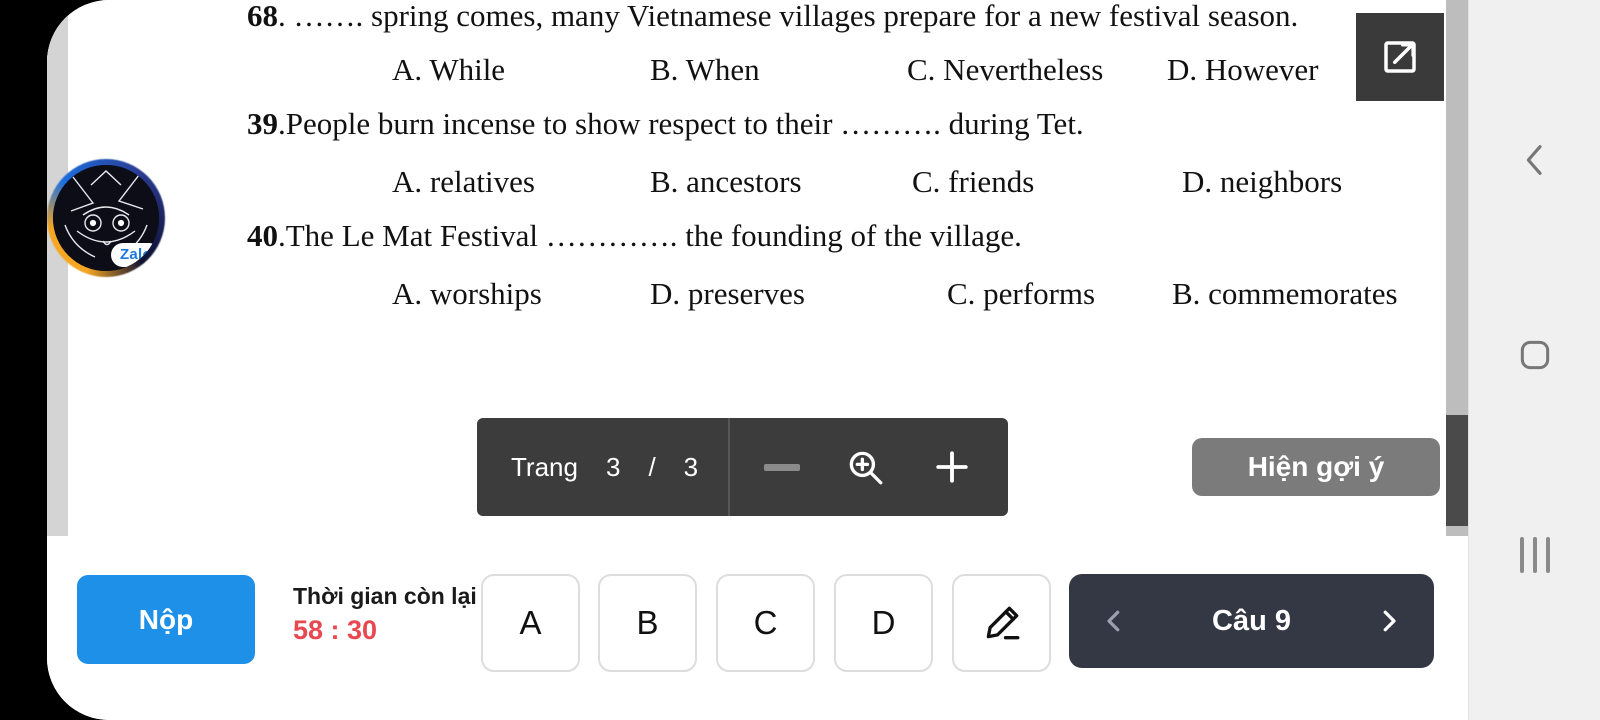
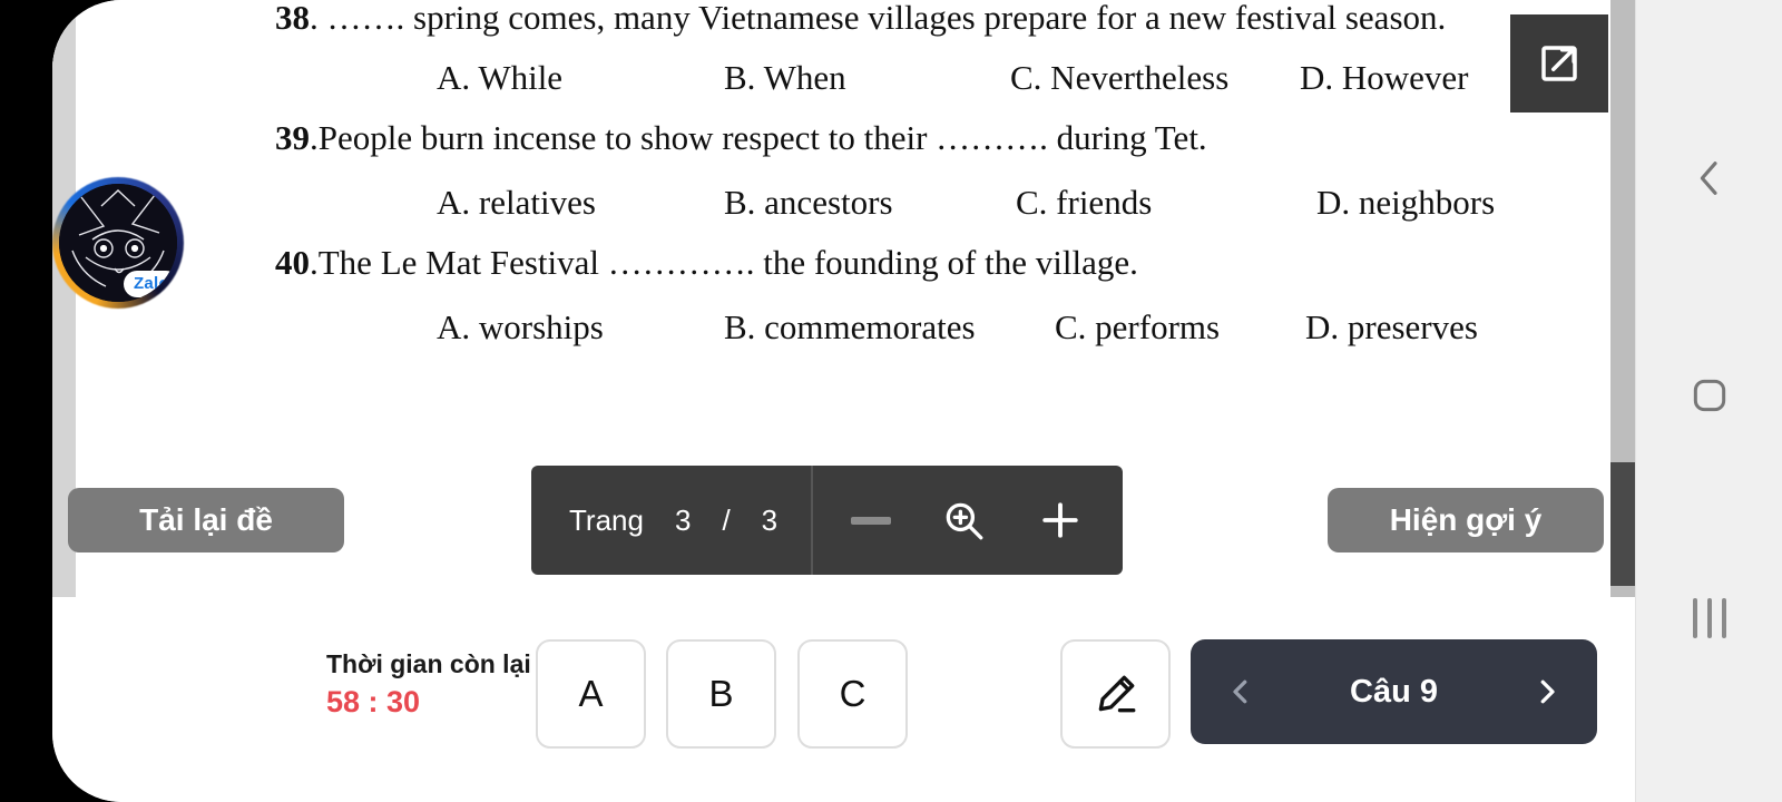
- 68. ……. spring comes, many Vietnamese villages prepare for a new festival season.
+ 38. ……. spring comes, many Vietnamese villages prepare for a new festival season.
  A. While
  B. When
  C. Nevertheless
  D. However
  39.People burn incense to show respect to their ………. during Tet.
  A. relatives
  B. ancestors
  C. friends
  D. neighbors
  40.The Le Mat Festival …………. the founding of the village.
  A. worships
- D. preserves
+ B. commemorates
  C. performs
- B. commemorates
+ D. preserves
+ Tải lại đề
  Trang
  3
  /
  3
  Hiện gợi ý
  Zalo
- Nộp
  Thời gian còn lại
  58 : 30
  A
  B
  C
- D
  Câu 9
